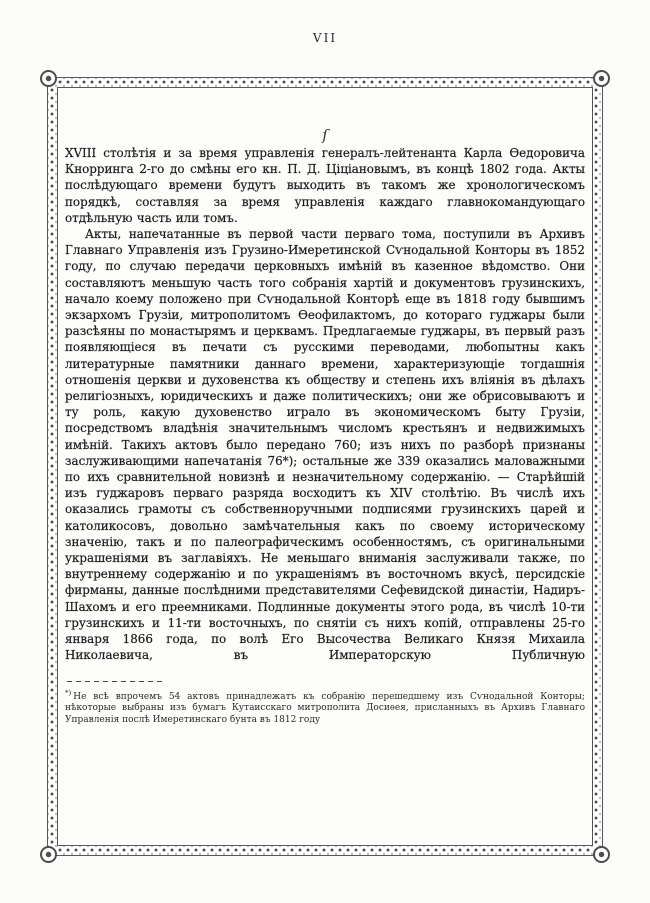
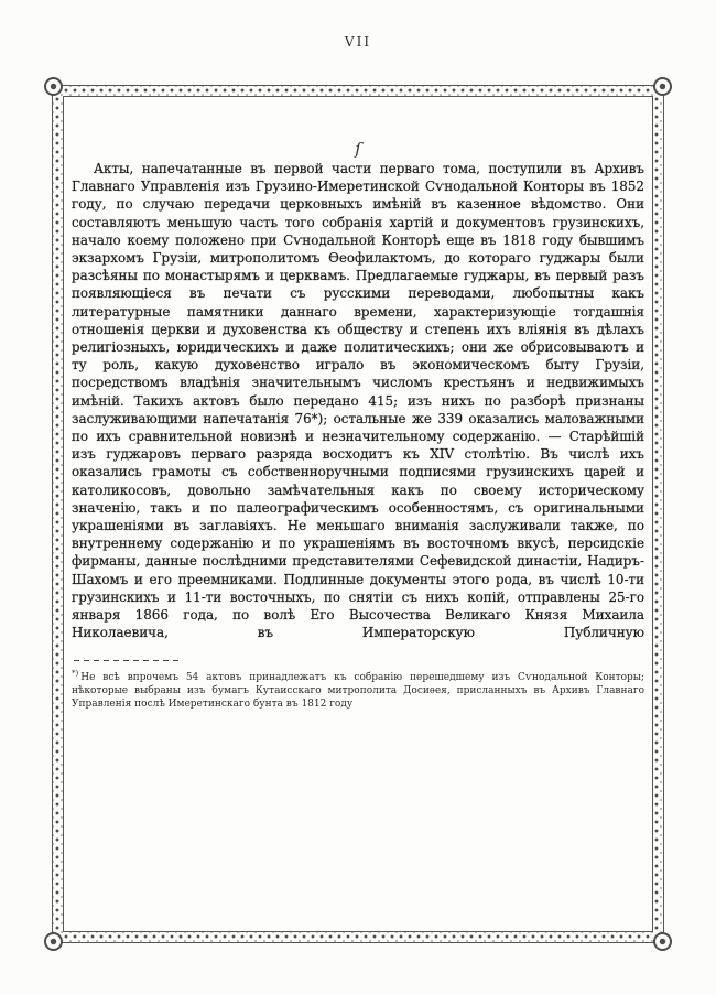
  VII
  ſ
- XVIII столѣтія и за время управленія генералъ-лейтенанта Карла Ѳедоровича Кнорринга 2-го до смѣны его кн. П. Д. Ціціановымъ, въ концѣ 1802 года. Акты послѣдующаго времени будутъ выходить въ такомъ же хронологическомъ порядкѣ, составляя за время управленія каждаго главнокомандующаго отдѣльную часть или томъ.
- Акты, напечатанные въ первой части перваго тома, поступили въ Архивъ Главнаго Управленія изъ Грузино-Имеретинской Сѵнодальной Конторы въ 1852 году, по случаю передачи церковныхъ имѣній въ казенное вѣдомство. Они составляютъ меньшую часть того собранія хартій и документовъ грузинскихъ, начало коему положено при Сѵнодальной Конторѣ еще въ 1818 году бывшимъ экзархомъ Грузіи, митрополитомъ Ѳеофилактомъ, до котораго гуджары были разсѣяны по монастырямъ и церквамъ. Предлагаемые гуджары, въ первый разъ появляющіеся въ печати съ русскими переводами, любопытны какъ литературные памятники даннаго времени, характеризующіе тогдашнія отношенія церкви и духовенства къ обществу и степень ихъ вліянія въ дѣлахъ религіозныхъ, юридическихъ и даже политическихъ; они же обрисовываютъ и ту роль, какую духовенство играло въ экономическомъ быту Грузіи, посредствомъ владѣнія значительнымъ числомъ крестьянъ и недвижимыхъ имѣній. Такихъ актовъ было передано 760; изъ нихъ по разборѣ признаны заслуживающими напечатанія 76*); остальные же 339 оказались маловажными по ихъ сравнительной новизнѣ и незначительному содержанію. — Старѣйшій изъ гуджаровъ перваго разряда восходитъ къ XIV столѣтію. Въ числѣ ихъ оказались грамоты съ собственноручными подписями грузинскихъ царей и католикосовъ, довольно замѣчательныя какъ по своему историческому значенію, такъ и по палеографическимъ особенностямъ, съ оригинальными украшеніями въ заглавіяхъ. Не меньшаго вниманія заслуживали также, по внутреннему содержанію и по украшеніямъ въ восточномъ вкусѣ, персидскіе фирманы, данные послѣдними представителями Сефевидской династіи, Надиръ-Шахомъ и его преемниками. Подлинные документы этого рода, въ числѣ 10-ти грузинскихъ и 11-ти восточныхъ, по снятіи съ нихъ копій, отправлены 25-го января 1866 года, по волѣ Его Высочества Великаго Князя Михаила Николаевича, въ Императорскую Публичную
+ Акты, напечатанные въ первой части перваго тома, поступили въ Архивъ Главнаго Управленія изъ Грузино-Имеретинской Сѵнодальной Конторы въ 1852 году, по случаю передачи церковныхъ имѣній въ казенное вѣдомство. Они составляютъ меньшую часть того собранія хартій и документовъ грузинскихъ, начало коему положено при Сѵнодальной Конторѣ еще въ 1818 году бывшимъ экзархомъ Грузіи, митрополитомъ Ѳеофилактомъ, до котораго гуджары были разсѣяны по монастырямъ и церквамъ. Предлагаемые гуджары, въ первый разъ появляющіеся въ печати съ русскими переводами, любопытны какъ литературные памятники даннаго времени, характеризующіе тогдашнія отношенія церкви и духовенства къ обществу и степень ихъ вліянія въ дѣлахъ религіозныхъ, юридическихъ и даже политическихъ; они же обрисовываютъ и ту роль, какую духовенство играло въ экономическомъ быту Грузіи, посредствомъ владѣнія значительнымъ числомъ крестьянъ и недвижимыхъ имѣній. Такихъ актовъ было передано 415; изъ нихъ по разборѣ признаны заслуживающими напечатанія 76*); остальные же 339 оказались маловажными по ихъ сравнительной новизнѣ и незначительному содержанію. — Старѣйшій изъ гуджаровъ перваго разряда восходитъ къ XIV столѣтію. Въ числѣ ихъ оказались грамоты съ собственноручными подписями грузинскихъ царей и католикосовъ, довольно замѣчательныя какъ по своему историческому значенію, такъ и по палеографическимъ особенностямъ, съ оригинальными украшеніями въ заглавіяхъ. Не меньшаго вниманія заслуживали также, по внутреннему содержанію и по украшеніямъ въ восточномъ вкусѣ, персидскіе фирманы, данные послѣдними представителями Сефевидской династіи, Надиръ-Шахомъ и его преемниками. Подлинные документы этого рода, въ числѣ 10-ти грузинскихъ и 11-ти восточныхъ, по снятіи съ нихъ копій, отправлены 25-го января 1866 года, по волѣ Его Высочества Великаго Князя Михаила Николаевича, въ Императорскую Публичную
  *)Не всѣ впрочемъ 54 актовъ принадлежатъ къ собранію перешедшему изъ Сѵнодальной Конторы; нѣкоторые выбраны изъ бумагъ Кутаисскаго митрополита Досиѳея, присланныхъ въ Архивъ Главнаго Управленія послѣ Имеретинскаго бунта въ 1812 году
